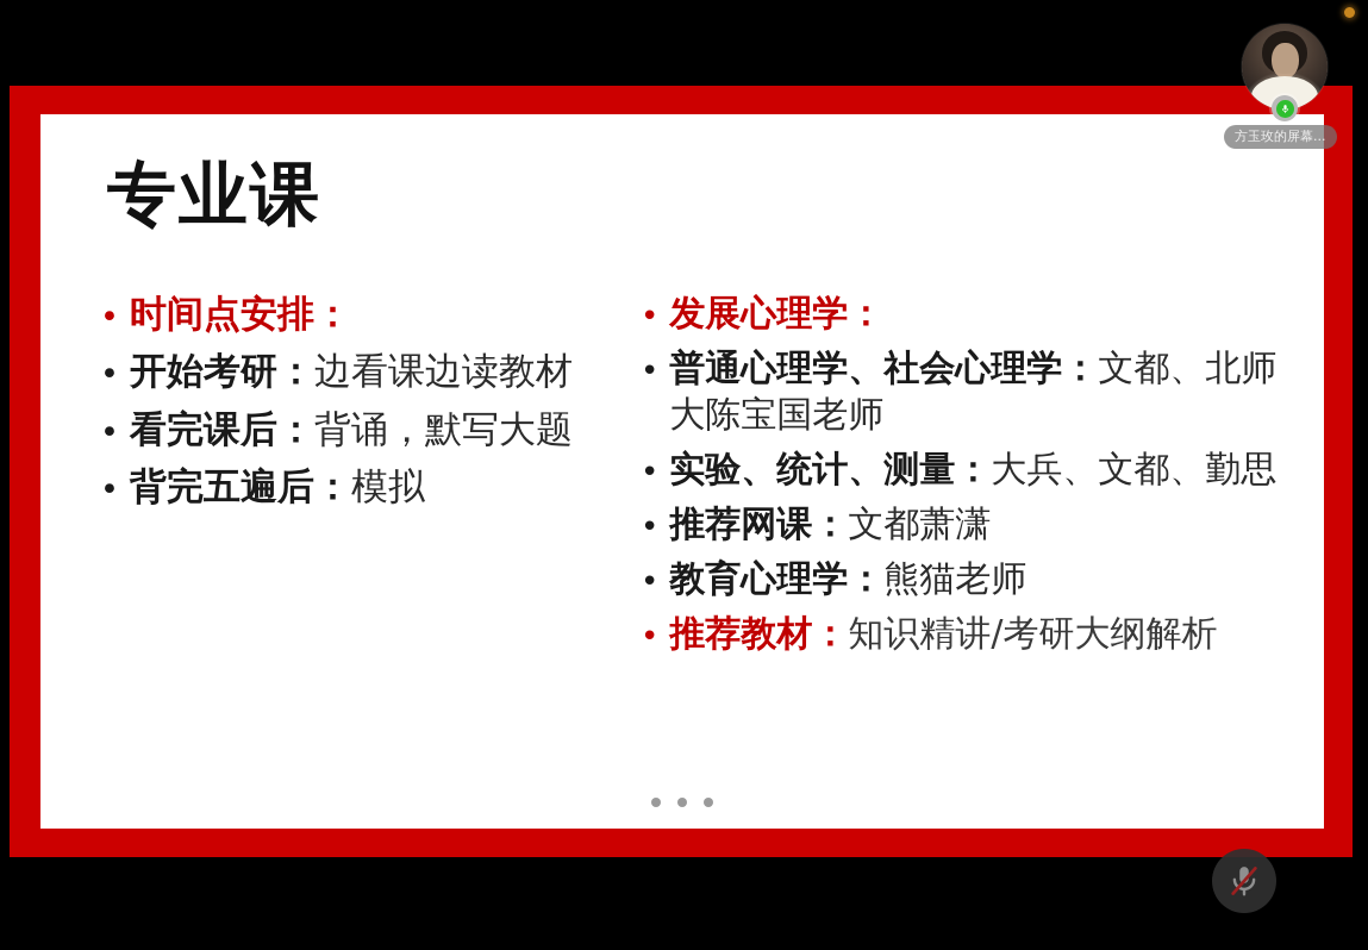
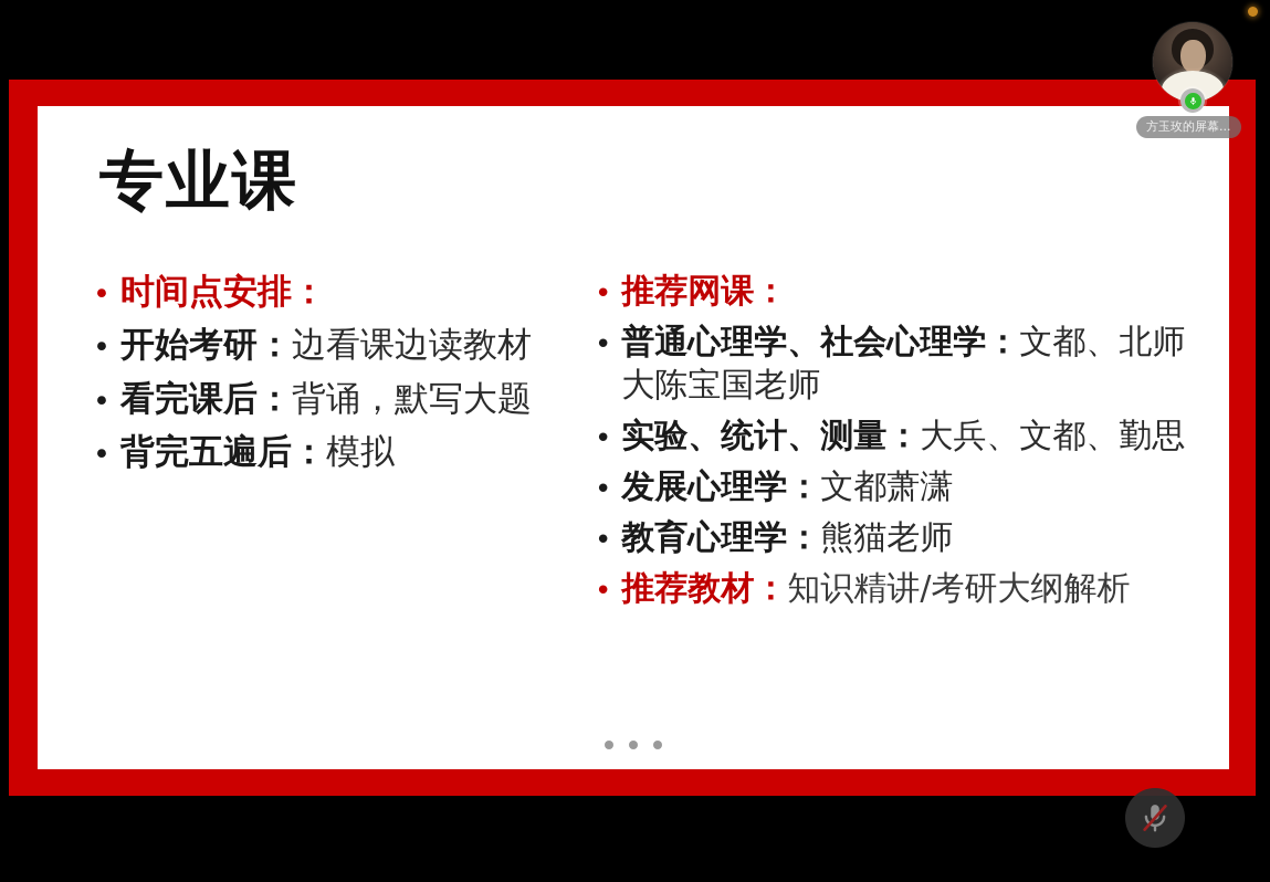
  专业课
  •
  时间点安排：
  •
  开始考研：边看课边读教材
  •
  看完课后：背诵，默写大题
  •
  背完五遍后：模拟
  •
- 发展心理学：
+ 推荐网课：
  •
  普通心理学、社会心理学：文都、北师大陈宝国老师
  •
  实验、统计、测量：大兵、文都、勤思
  •
- 推荐网课：文都萧潇
+ 发展心理学：文都萧潇
  •
  教育心理学：熊猫老师
  •
  推荐教材：知识精讲/考研大纲解析
  方玉玫的屏幕...
